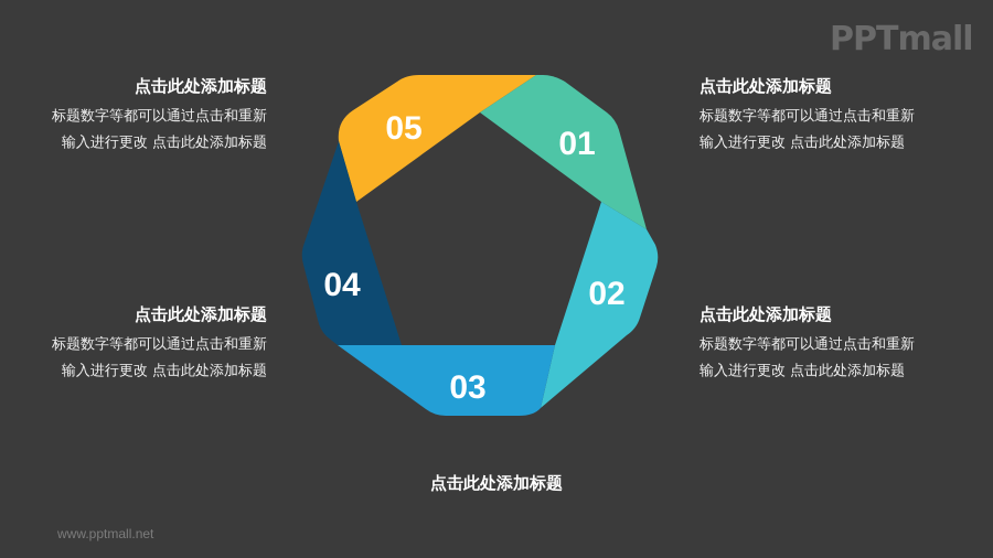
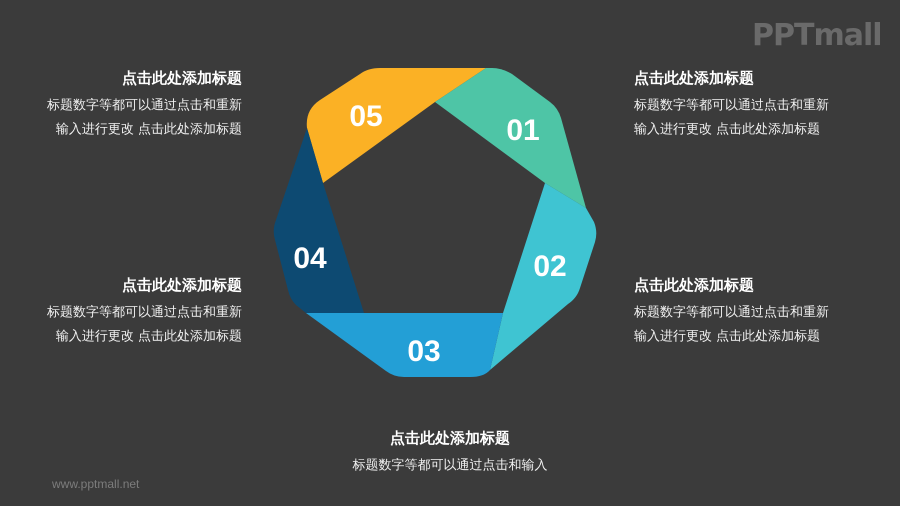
  PPTmall
  05
  01
  02
  03
  04
  点击此处添加标题
  标题数字等都可以通过点击和重新
  输入进行更改 点击此处添加标题
  点击此处添加标题
  标题数字等都可以通过点击和重新
  输入进行更改 点击此处添加标题
  点击此处添加标题
  标题数字等都可以通过点击和重新
  输入进行更改 点击此处添加标题
  点击此处添加标题
  标题数字等都可以通过点击和重新
  输入进行更改 点击此处添加标题
  点击此处添加标题
+ 标题数字等都可以通过点击和输入
  www.pptmall.net
